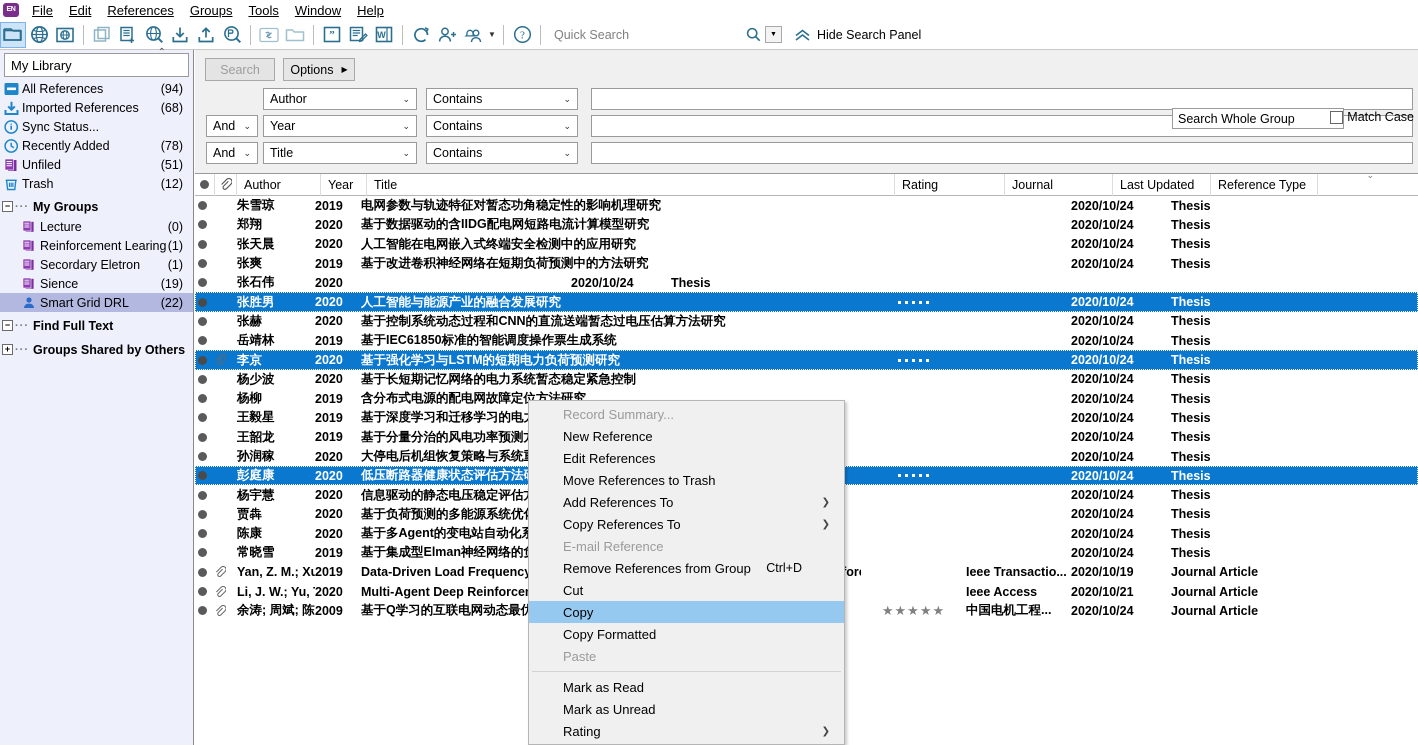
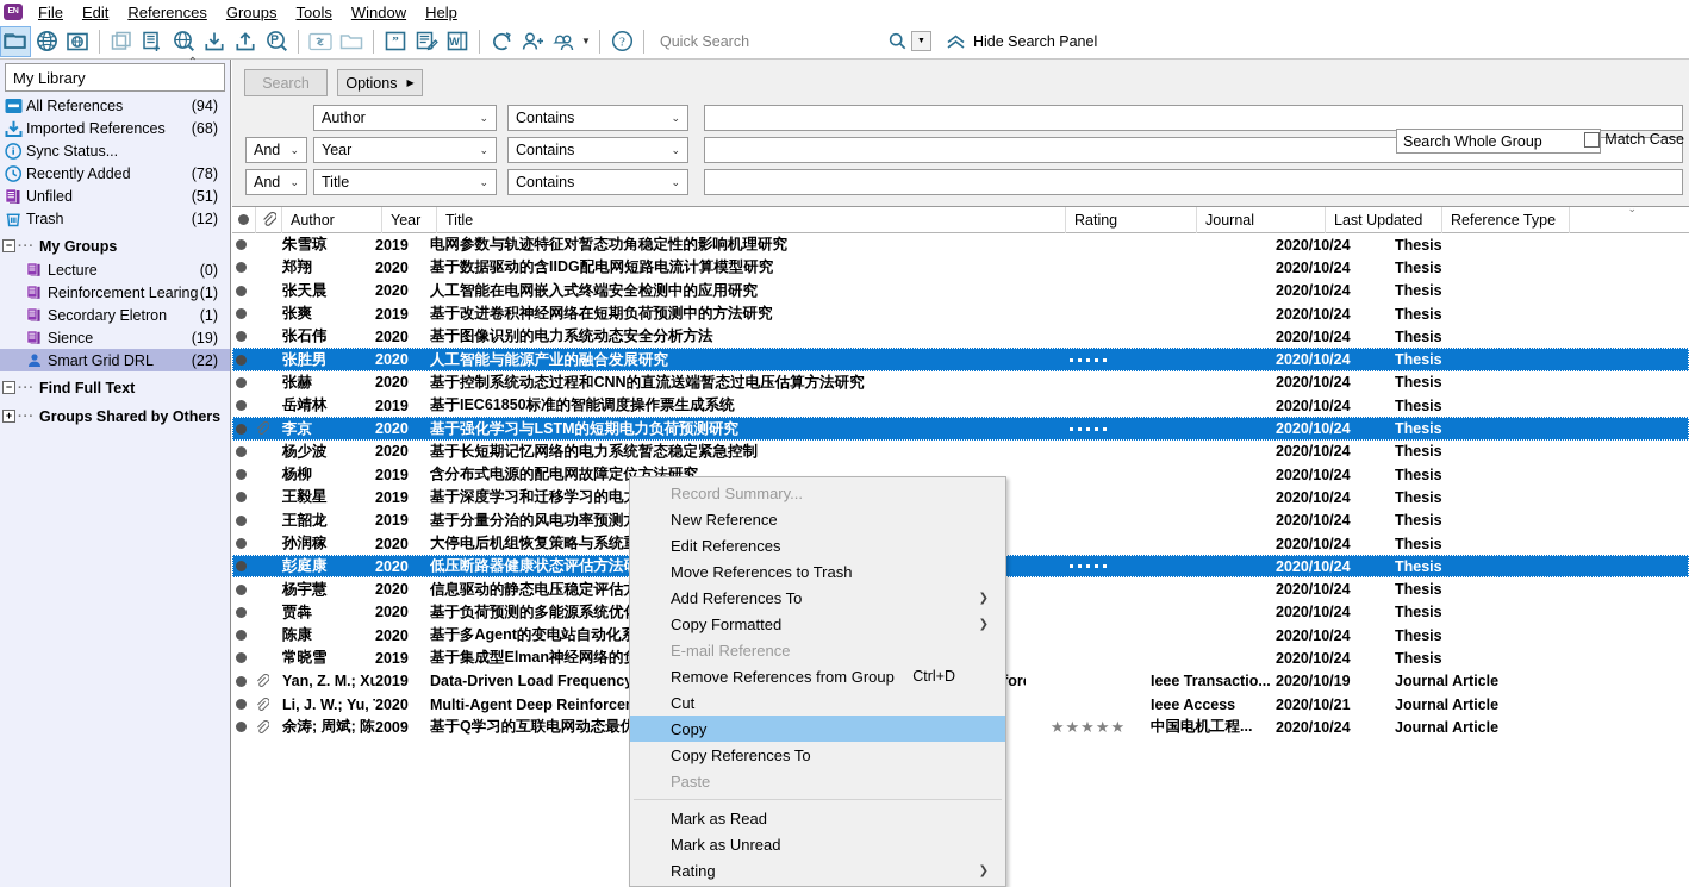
  File
  Edit
  References
  Groups
  Tools
  Window
  Help
  ”
  W
  ▼
  ?
  Quick Search
  Hide Search Panel
  My Library
  ⌃
  All References
  (94)
  Imported References
  (68)
  Sync Status...
  Recently Added
  (78)
  Unfiled
  (51)
  Trash
  (12)
  −
  ···
  My Groups
  Lecture
  (0)
  Reinforcement Learing
  (1)
  Secordary Eletron
  (1)
  Sience
  (19)
  Smart Grid DRL
  (22)
  −
  ···
  Find Full Text
  +
  ···
  Groups Shared by Others
  Search
  Options
  ▶
  Author
  ⌄
  Contains
  ⌄
  And
  ⌄
  Year
  ⌄
  Contains
  ⌄
  And
  ⌄
  Title
  ⌄
  Contains
  ⌄
  Search Whole Group
  Match Case
  Author
  Year
  Title
  Rating
  Journal
  Last Updated
  Reference Type
  ⌄
  朱雪琼
  2019
  电网参数与轨迹特征对暂态功角稳定性的影响机理研究
  2020/10/24
  Thesis
  郑翔
  2020
  基于数据驱动的含IIDG配电网短路电流计算模型研究
  2020/10/24
  Thesis
  张天晨
  2020
  人工智能在电网嵌入式终端安全检测中的应用研究
  2020/10/24
  Thesis
  张爽
  2019
  基于改进卷积神经网络在短期负荷预测中的方法研究
  2020/10/24
  Thesis
  张石伟
  2020
+ 基于图像识别的电力系统动态安全分析方法
  2020/10/24
  Thesis
  张胜男
  2020
  人工智能与能源产业的融合发展研究
  2020/10/24
  Thesis
  张赫
  2020
  基于控制系统动态过程和CNN的直流送端暂态过电压估算方法研究
  2020/10/24
  Thesis
  岳靖林
  2019
  基于IEC61850标准的智能调度操作票生成系统
  2020/10/24
  Thesis
  李京
  2020
  基于强化学习与LSTM的短期电力负荷预测研究
  2020/10/24
  Thesis
  杨少波
  2020
  基于长短期记忆网络的电力系统暂态稳定紧急控制
  2020/10/24
  Thesis
  杨柳
  2019
  含分布式电源的配电网故障定位方法研究
  2020/10/24
  Thesis
  王毅星
  2019
  2020/10/24
  Thesis
  王韶龙
  2019
  基于分量分治的风电功率预测
  2020/10/24
  Thesis
  孙润稼
  2020
  大停电后机组恢复策略与系统
  2020/10/24
  Thesis
  彭庭康
  2020
  低压断路器健康状态评估方法
  2020/10/24
  Thesis
  杨宇慧
  2020
  信息驱动的静态电压稳定评估
  2020/10/24
  Thesis
  贾犇
  2020
  基于负荷预测的多能源系统优
  2020/10/24
  Thesis
  陈康
  2020
  基于多Agent的变电站自动化
  2020/10/24
  Thesis
  常晓雪
  2019
  基于集成型Elman神经网络的
  2020/10/24
  Thesis
  Yan, Z. M.; Xu
  2019
  Ieee Transactio...
  2020/10/19
  Journal Article
  2020
  Ieee Access
  2020/10/21
  Journal Article
  2009
  基于Q学习的互联电网动态最优
  ★★★★★
  中国电机工程...
  2020/10/24
  Journal Article
  Record Summary...
  New Reference
  Edit References
  Move References to Trash
  Add References To
  ❯
- Copy References To
+ Copy Formatted
  ❯
  E-mail Reference
  Remove References from Group
  Ctrl+D
  Cut
  Copy
- Copy Formatted
+ Copy References To
  Paste
  Mark as Read
  Mark as Unread
  Rating
  ❯
